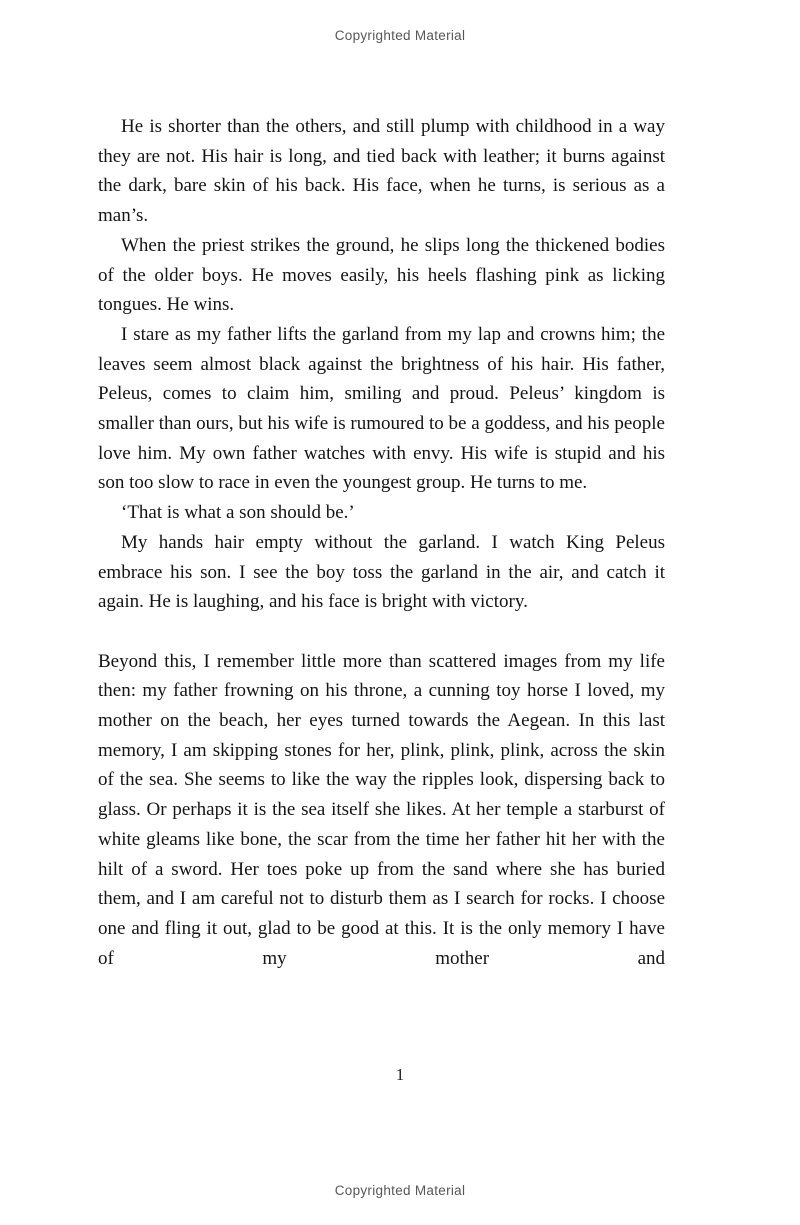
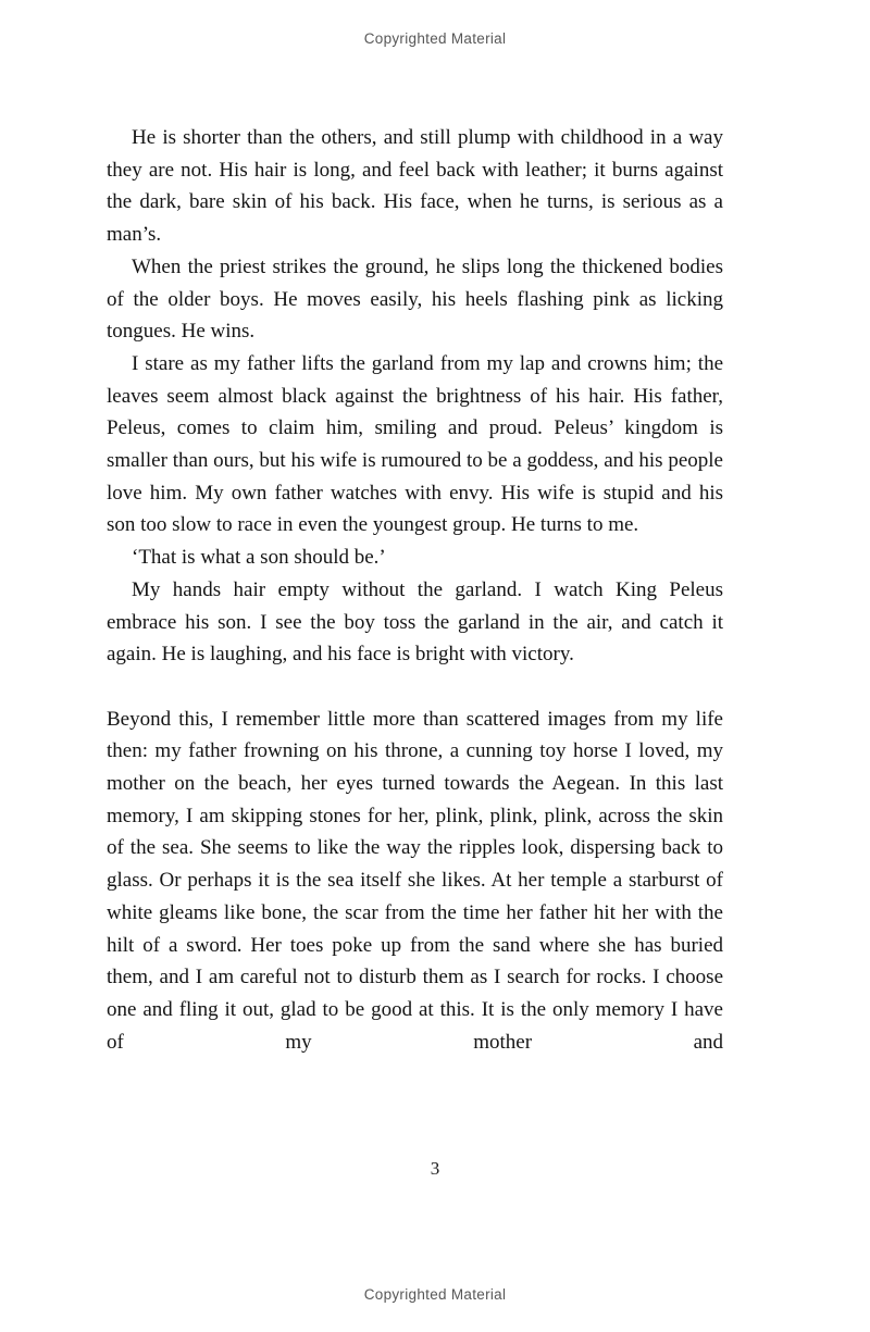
  Copyrighted Material
- He is shorter than the others, and still plump with childhood in a way they are not. His hair is long, and tied back with leather; it burns against the dark, bare skin of his back. His face, when he turns, is serious as a man’s.
+ He is shorter than the others, and still plump with childhood in a way they are not. His hair is long, and feel back with leather; it burns against the dark, bare skin of his back. His face, when he turns, is serious as a man’s.
  When the priest strikes the ground, he slips long the thickened bodies of the older boys. He moves easily, his heels flashing pink as licking tongues. He wins.
  I stare as my father lifts the garland from my lap and crowns him; the leaves seem almost black against the brightness of his hair. His father, Peleus, comes to claim him, smiling and proud. Peleus’ kingdom is smaller than ours, but his wife is rumoured to be a goddess, and his people love him. My own father watches with envy. His wife is stupid and his son too slow to race in even the youngest group. He turns to me.
  ‘That is what a son should be.’
  My hands hair empty without the garland. I watch King Peleus embrace his son. I see the boy toss the garland in the air, and catch it again. He is laughing, and his face is bright with victory.
  Beyond this, I remember little more than scattered images from my life then: my father frowning on his throne, a cunning toy horse I loved, my mother on the beach, her eyes turned towards the Aegean. In this last memory, I am skipping stones for her, plink, plink, plink, across the skin of the sea. She seems to like the way the ripples look, dispersing back to glass. Or perhaps it is the sea itself she likes. At her temple a starburst of white gleams like bone, the scar from the time her father hit her with the hilt of a sword. Her toes poke up from the sand where she has buried them, and I am careful not to disturb them as I search for rocks. I choose one and fling it out, glad to be good at this. It is the only memory I have of my mother and
- 1
+ 3
  Copyrighted Material
